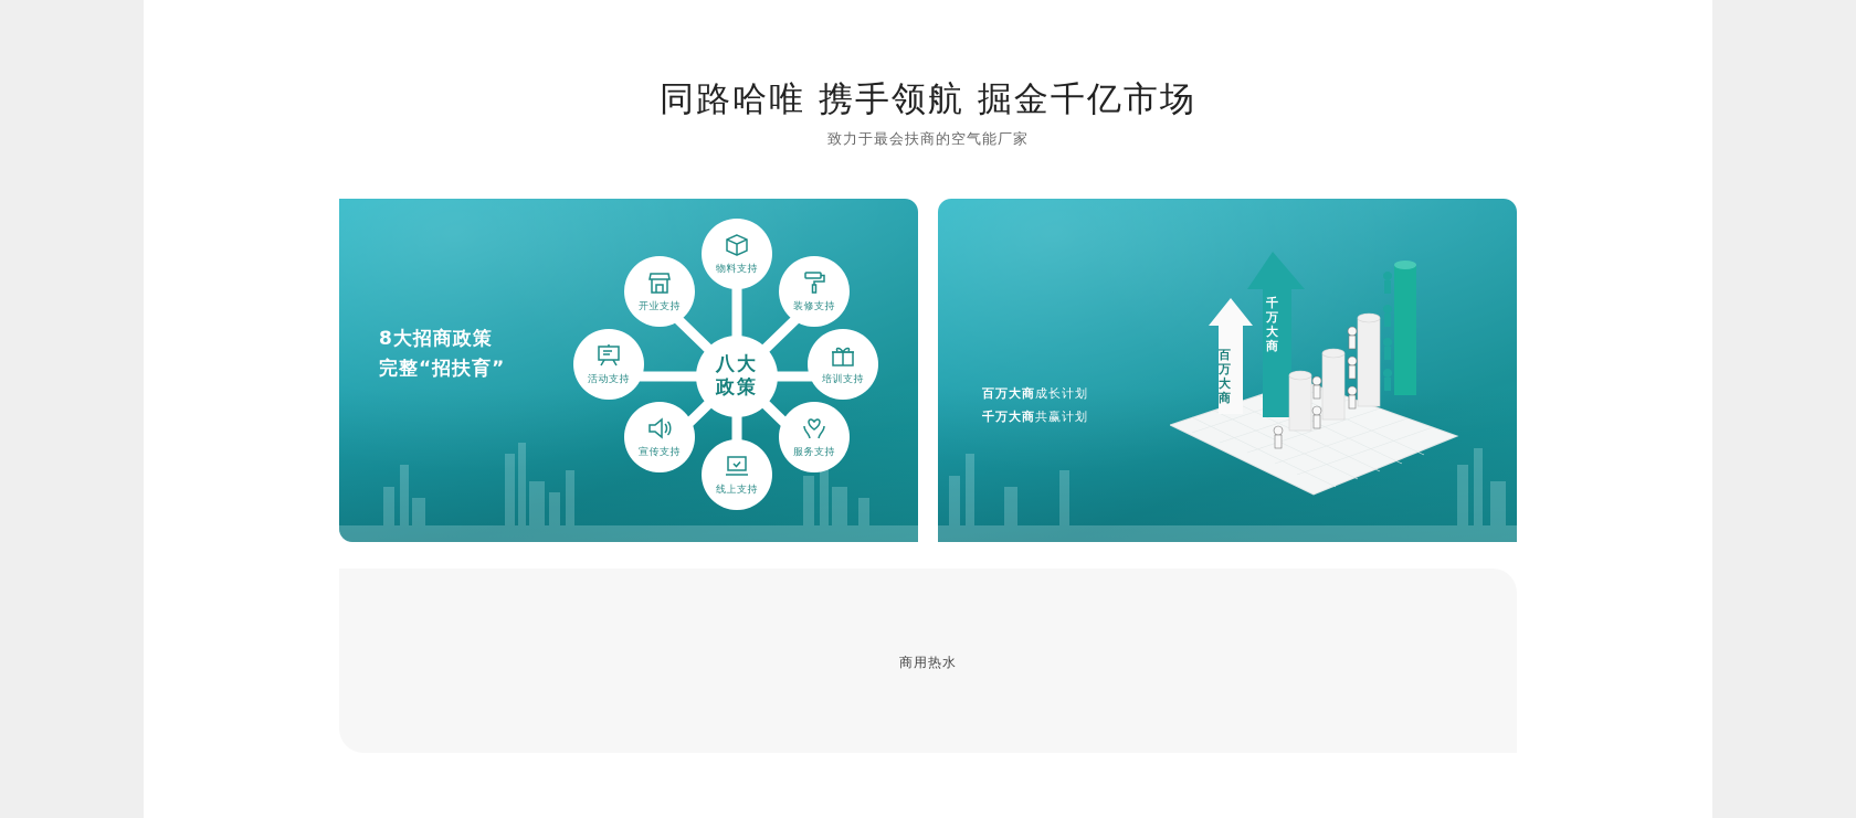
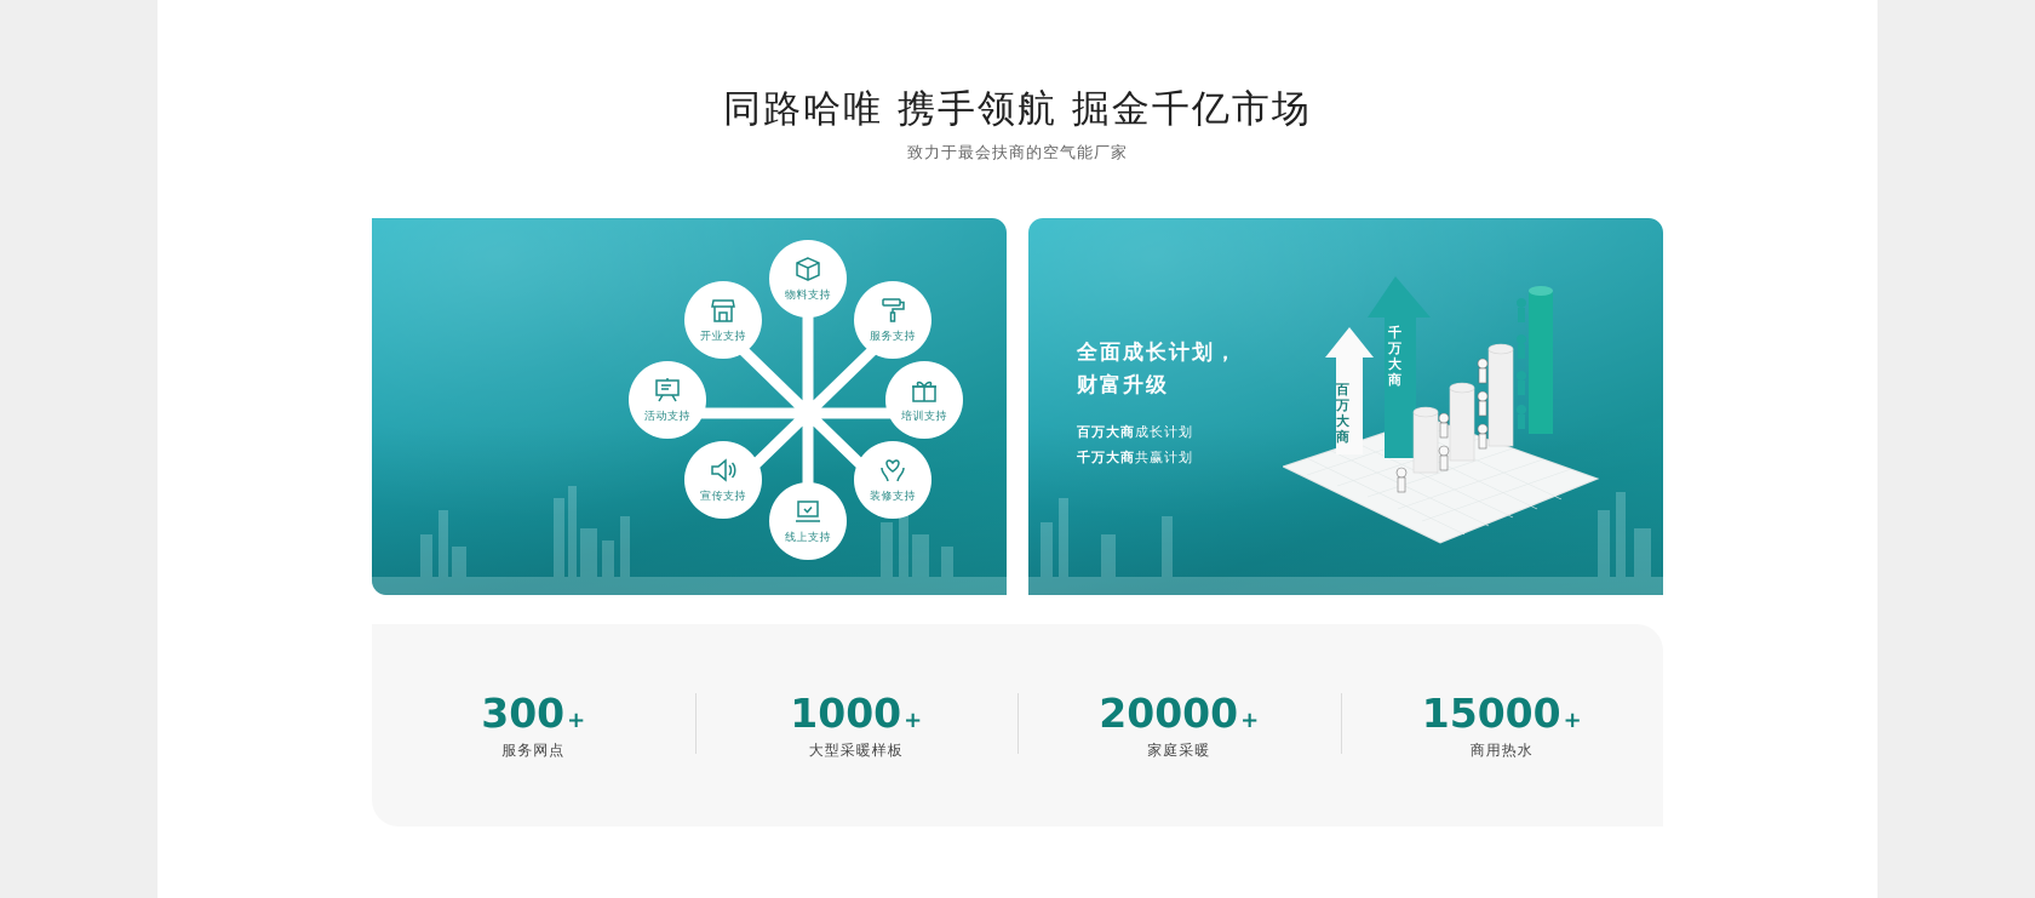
  同路哈唯 携手领航 掘金千亿市场
  致力于最会扶商的空气能厂家
- 8大招商政策
- 完整“招扶育”
- 八大
- 政策
  物料支持
- 装修支持
+ 服务支持
  培训支持
- 服务支持
+ 装修支持
  线上支持
  宣传支持
  活动支持
  开业支持
+ 全面成长计划，
+ 财富升级
  百万大商成长计划
  千万大商共赢计划
  百万大商
  千万大商
+ 300+
+ 服务网点
+ 1000+
+ 大型采暖样板
+ 20000+
+ 家庭采暖
+ 15000+
  商用热水
